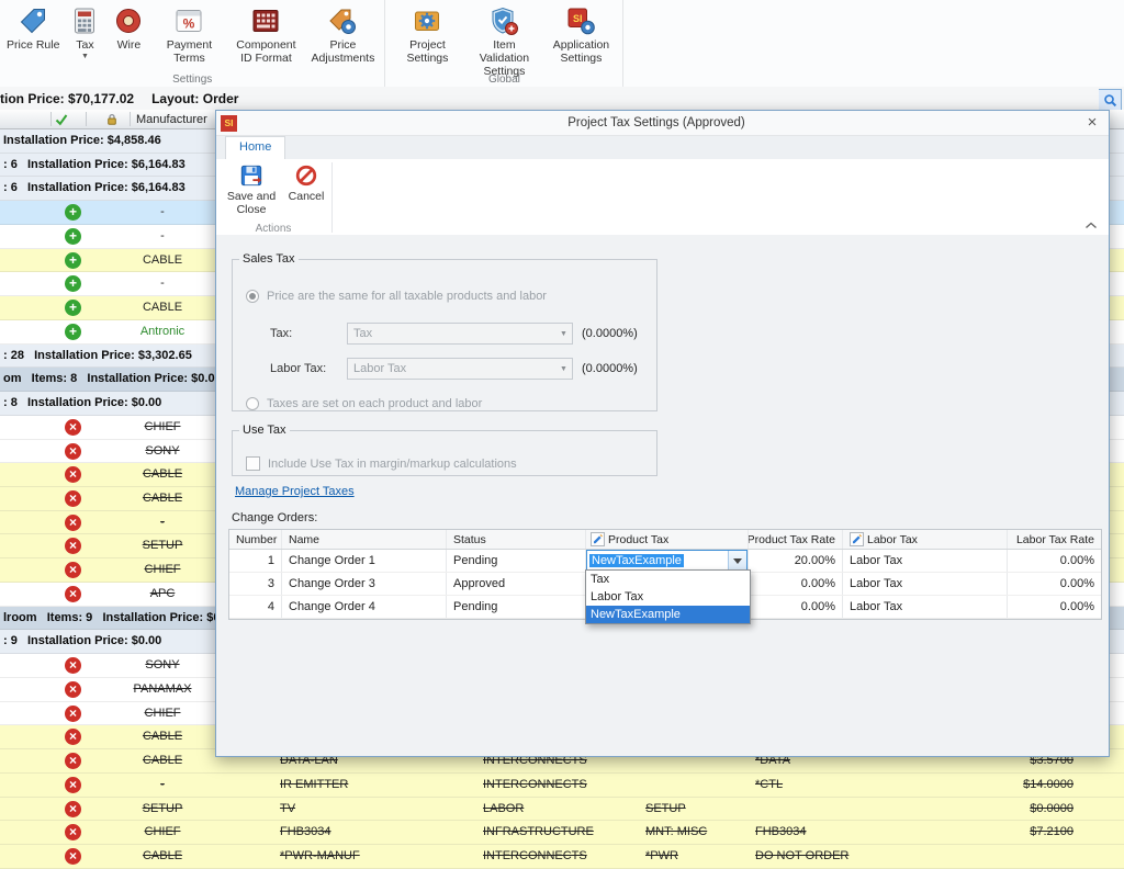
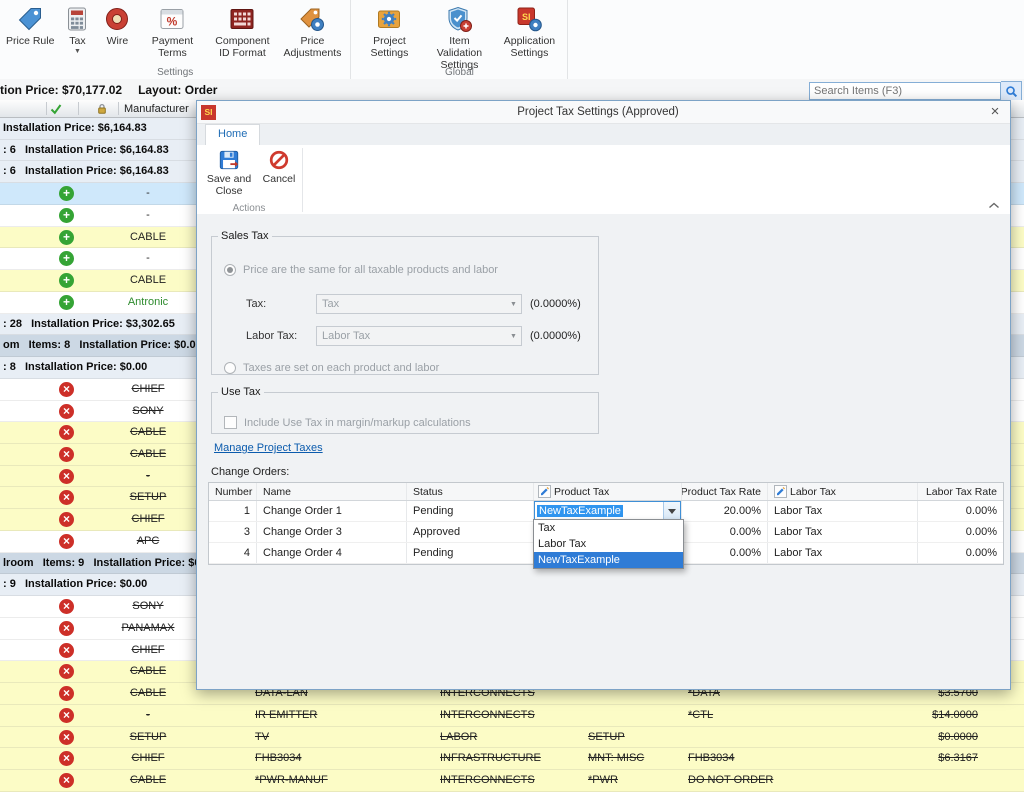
  Price Rule
  Tax
  Wire
  %
  Payment Terms
  Component ID Format
  Price Adjustments
  Settings
  Project Settings
  Item Validation Settings
  SI
  Application Settings
  Global
  tion Price: $70,177.02
  Layout: Order
+ Search Items (F3)
  Manufacturer
- Installation Price: $4,858.46
+ Installation Price: $6,164.83
  : 6 Installation Price: $6,164.83
  : 6 Installation Price: $6,164.83
  +
  -
  +
  -
  +
  CABLE
  +
  -
  +
  CABLE
  +
  Antronic
  : 28 Installation Price: $3,302.65
  om Items: 8 Installation Price: $0.0
  : 8 Installation Price: $0.00
  ×
  CHIEF
  ×
  SONY
  ×
  CABLE
  ×
  CABLE
  ×
  -
  ×
  SETUP
  ×
  CHIEF
  ×
  APC
  lroom Items: 9 Installation Price: $
  : 9 Installation Price: $0.00
  ×
  SONY
  ×
  PANAMAX
  ×
  CHIEF
  ×
  CABLE
  ×
  CABLE
  DATA-LAN
  INTERCONNECTS
  *DATA
  $3.5700
  ×
  -
  IR EMITTER
  INTERCONNECTS
  *CTL
  $14.0000
  ×
  SETUP
  TV
  LABOR
  SETUP
  $0.0000
  ×
  CHIEF
  FHB3034
  INFRASTRUCTURE
  MNT: MISC
  FHB3034
- $7.2100
+ $6.3167
  ×
  CABLE
  *PWR-MANUF
  INTERCONNECTS
  *PWR
  DO NOT ORDER
  SI
  Project Tax Settings (Approved)
  ×
  Home
  Save and Close
  Cancel
  Actions
  Sales Tax
  Price are the same for all taxable products and labor
  Tax:
  Tax
  (0.0000%)
  Labor Tax:
  Labor Tax
  (0.0000%)
  Taxes are set on each product and labor
  Use Tax
  Include Use Tax in margin/markup calculations
  Manage Project Taxes
  Change Orders:
  Number
  Name
  Status
  Product Tax
  Product Tax Rate
  Labor Tax
  Labor Tax Rate
  1
  Change Order 1
  Pending
  NewTaxExample
  20.00%
  Labor Tax
  0.00%
  3
  Change Order 3
  Approved
  0.00%
  Labor Tax
  0.00%
  4
  Change Order 4
  Pending
  0.00%
  Labor Tax
  0.00%
  Tax
  Labor Tax
  NewTaxExample
